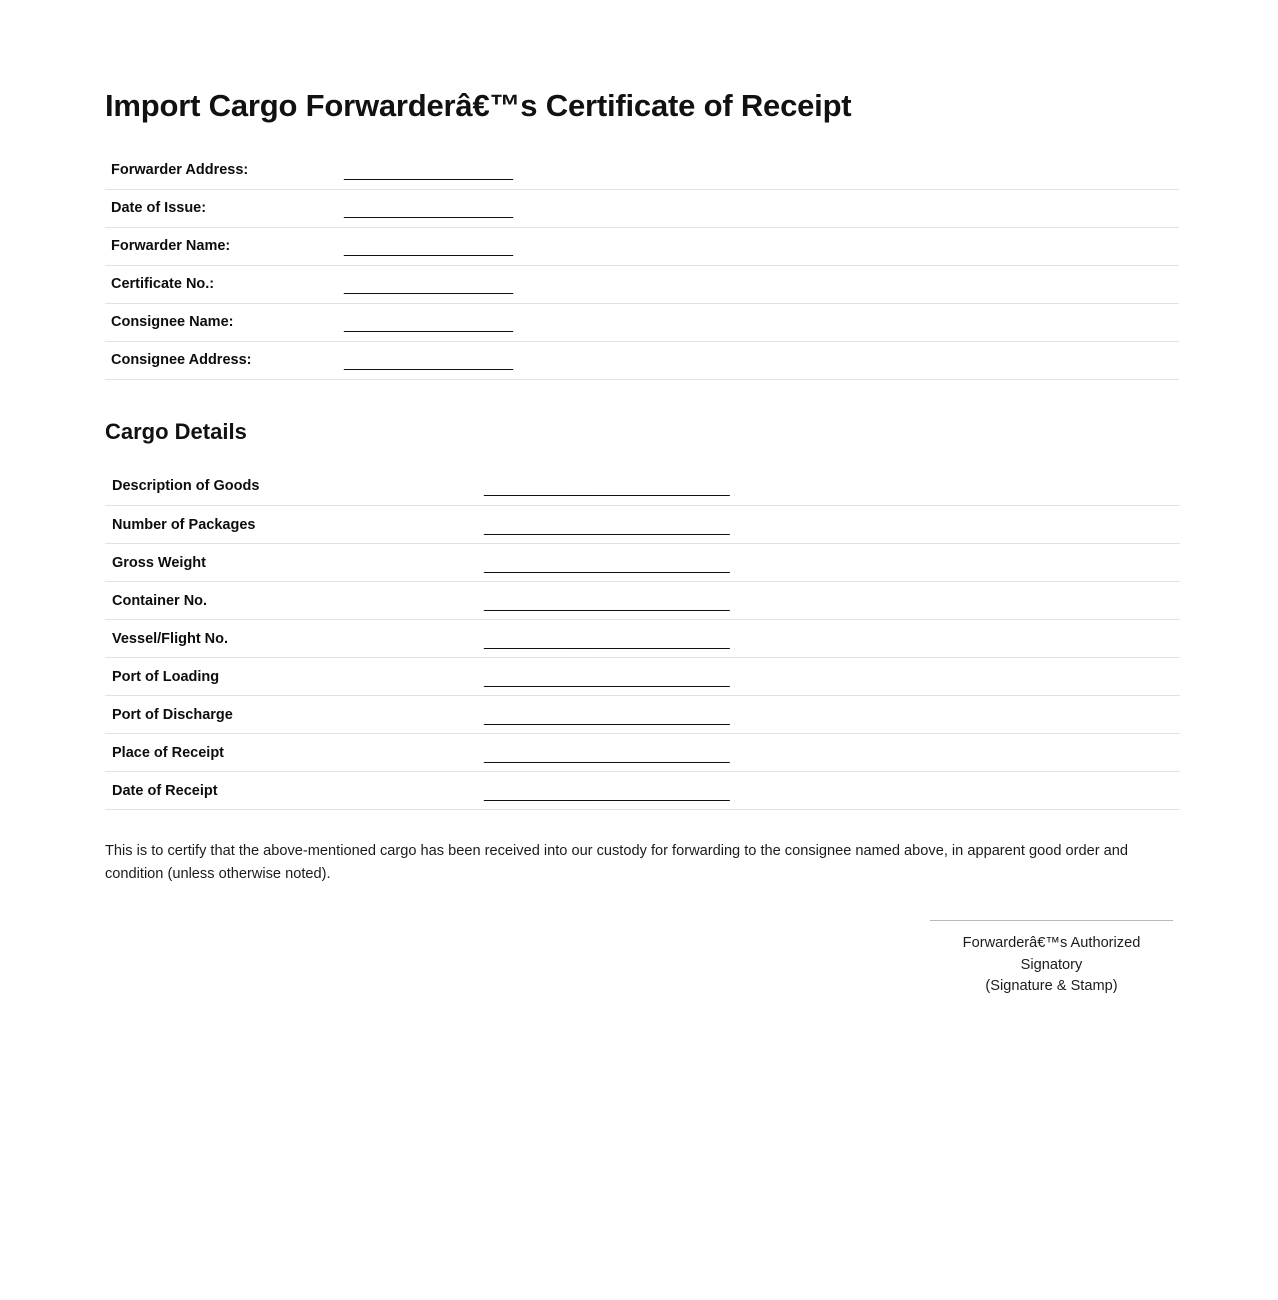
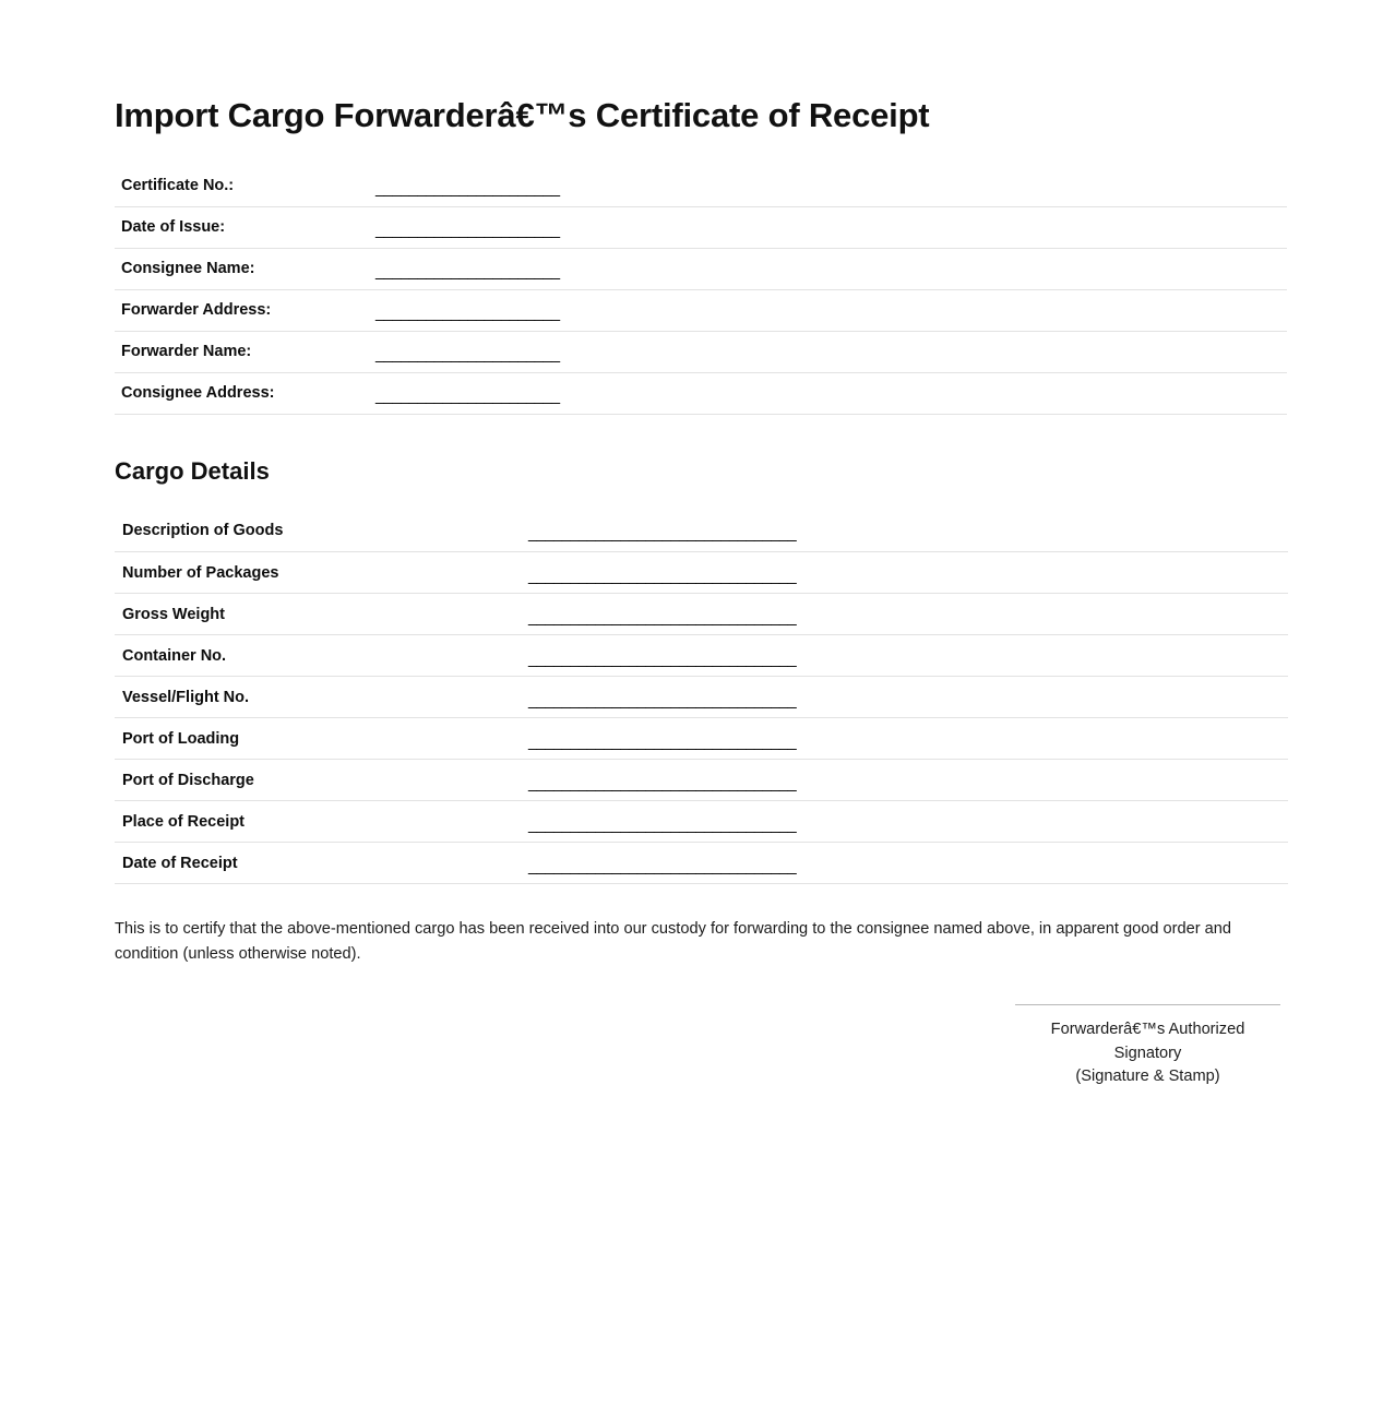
  Import Cargo Forwarderâ€™s Certificate of Receipt
- Forwarder Address:	______________________
+ Certificate No.:	______________________
  Date of Issue:	______________________
- Forwarder Name:	______________________
+ Consignee Name:	______________________
- Certificate No.:	______________________
+ Forwarder Address:	______________________
- Consignee Name:	______________________
+ Forwarder Name:	______________________
  Consignee Address:	______________________
  Cargo Details
  Description of Goods	________________________________
  Number of Packages	________________________________
  Gross Weight	________________________________
  Container No.	________________________________
  Vessel/Flight No.	________________________________
  Port of Loading	________________________________
  Port of Discharge	________________________________
  Place of Receipt	________________________________
  Date of Receipt	________________________________
  This is to certify that the above-mentioned cargo has been received into our custody for forwarding to the consignee named above, in apparent good order and condition (unless otherwise noted).
  Forwarderâ€™s Authorized
  Signatory
  (Signature & Stamp)
